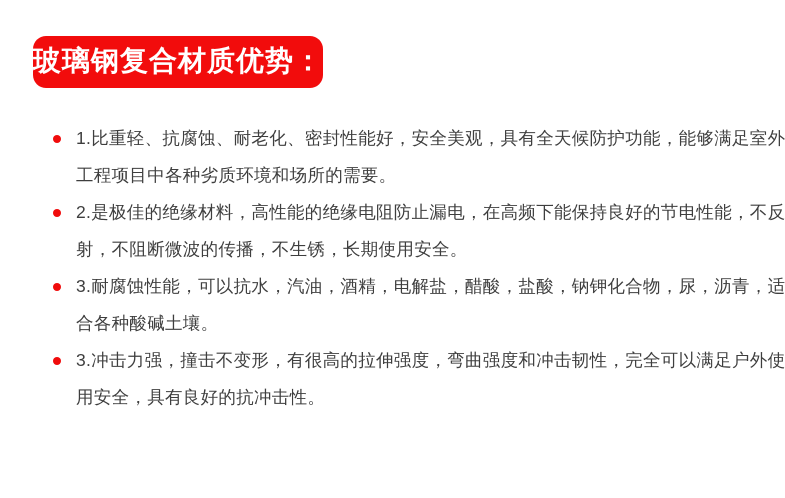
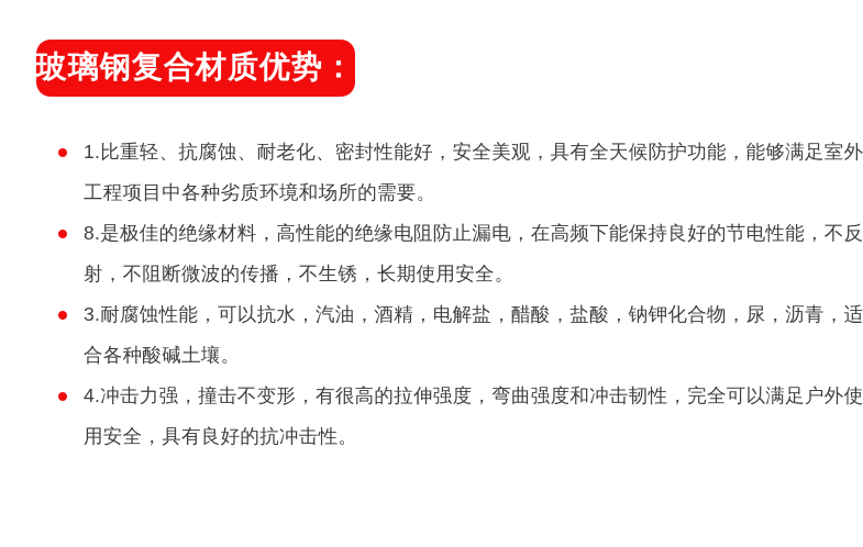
  玻璃钢复合材质优势：
  1.比重轻、抗腐蚀、耐老化、密封性能好，安全美观，具有全天候防护功能，能够满足室外
  工程项目中各种劣质环境和场所的需要。
- 2.是极佳的绝缘材料，高性能的绝缘电阻防止漏电，在高频下能保持良好的节电性能，不反
+ 8.是极佳的绝缘材料，高性能的绝缘电阻防止漏电，在高频下能保持良好的节电性能，不反
  射，不阻断微波的传播，不生锈，长期使用安全。
  3.耐腐蚀性能，可以抗水，汽油，酒精，电解盐，醋酸，盐酸，钠钾化合物，尿，沥青，适
  合各种酸碱土壤。
- 3.冲击力强，撞击不变形，有很高的拉伸强度，弯曲强度和冲击韧性，完全可以满足户外使
+ 4.冲击力强，撞击不变形，有很高的拉伸强度，弯曲强度和冲击韧性，完全可以满足户外使
  用安全，具有良好的抗冲击性。
